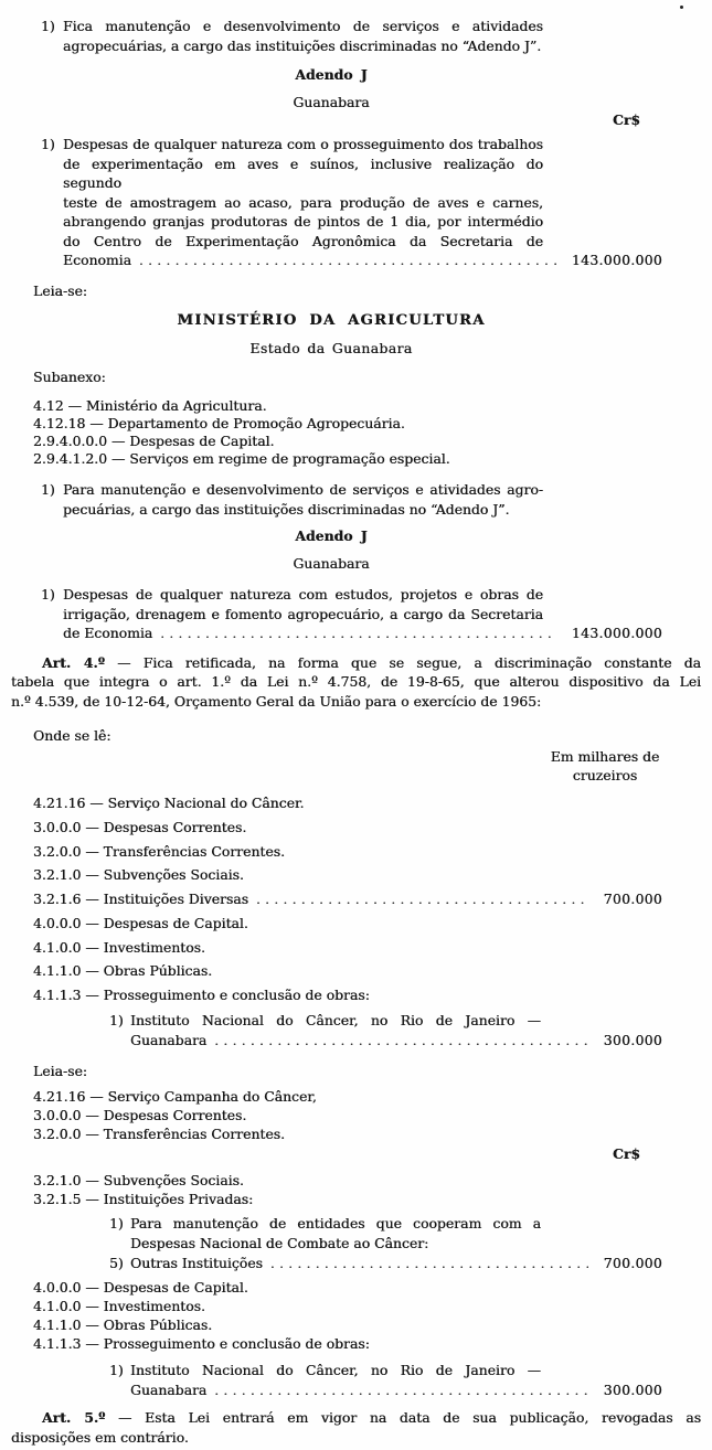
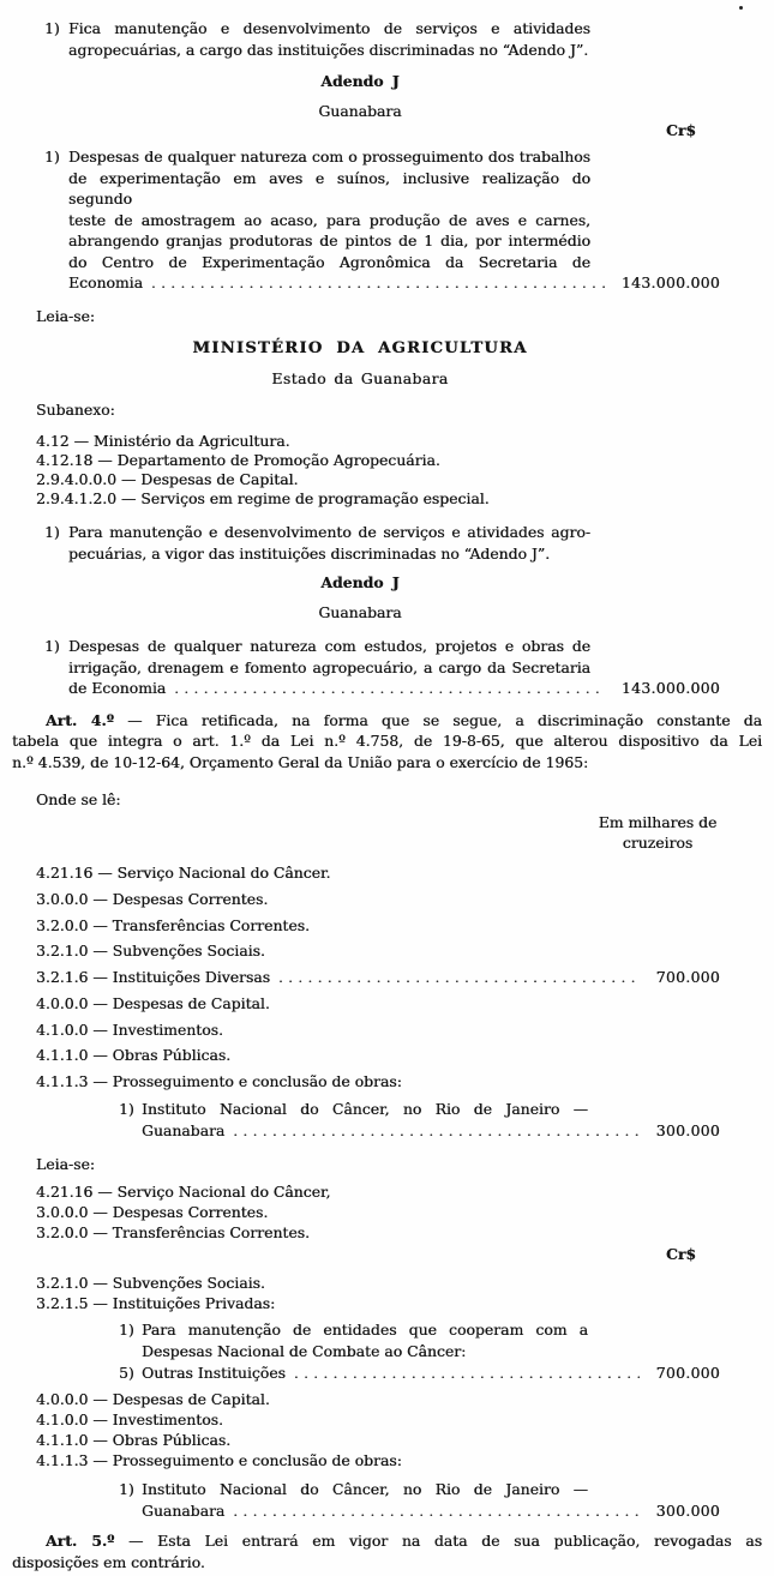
  1)
  Fica manutenção e desenvolvimento de serviços e atividades
  agropecuárias, a cargo das instituições discriminadas no “Adendo J”.
  Adendo J
  Guanabara
  Cr$
  1)
  Despesas de qualquer natureza com o prosseguimento dos trabalhos
  de experimentação em aves e suínos, inclusive realização do segundo
  teste de amostragem ao acaso, para produção de aves e carnes,
  abrangendo granjas produtoras de pintos de 1 dia, por intermédio
  do Centro de Experimentação Agronômica da Secretaria de
  Economia
  143.000.000
  Leia-se:
  MINISTÉRIO DA AGRICULTURA
  Estado da Guanabara
  Subanexo:
  4.12 — Ministério da Agricultura.
  4.12.18 — Departamento de Promoção Agropecuária.
  2.9.4.0.0.0 — Despesas de Capital.
  2.9.4.1.2.0 — Serviços em regime de programação especial.
  1)
  Para manutenção e desenvolvimento de serviços e atividades agro-
- pecuárias, a cargo das instituições discriminadas no “Adendo J”.
+ pecuárias, a vigor das instituições discriminadas no “Adendo J”.
  Adendo J
  Guanabara
  1)
  Despesas de qualquer natureza com estudos, projetos e obras de
  irrigação, drenagem e fomento agropecuário, a cargo da Secretaria
  de Economia
  143.000.000
  Art. 4.º — Fica retificada, na forma que se segue, a discriminação constante da
  tabela que integra o art. 1.º da Lei n.º 4.758, de 19-8-65, que alterou dispositivo da Lei
  n.º 4.539, de 10-12-64, Orçamento Geral da União para o exercício de 1965:
  Onde se lê:
  Em milhares de
  cruzeiros
  4.21.16 — Serviço Nacional do Câncer.
  3.0.0.0 — Despesas Correntes.
  3.2.0.0 — Transferências Correntes.
  3.2.1.0 — Subvenções Sociais.
  3.2.1.6 — Instituições Diversas
  700.000
  4.0.0.0 — Despesas de Capital.
  4.1.0.0 — Investimentos.
  4.1.1.0 — Obras Públicas.
  4.1.1.3 — Prosseguimento e conclusão de obras:
  1)
  Instituto Nacional do Câncer, no Rio de Janeiro —
  Guanabara
  300.000
  Leia-se:
- 4.21.16 — Serviço Campanha do Câncer,
+ 4.21.16 — Serviço Nacional do Câncer,
  3.0.0.0 — Despesas Correntes.
  3.2.0.0 — Transferências Correntes.
  Cr$
  3.2.1.0 — Subvenções Sociais.
  3.2.1.5 — Instituições Privadas:
  1)
  Para manutenção de entidades que cooperam com a
  Despesas Nacional de Combate ao Câncer:
  5)
  Outras Instituições
  700.000
  4.0.0.0 — Despesas de Capital.
  4.1.0.0 — Investimentos.
  4.1.1.0 — Obras Públicas.
  4.1.1.3 — Prosseguimento e conclusão de obras:
  1)
  Instituto Nacional do Câncer, no Rio de Janeiro —
  Guanabara
  300.000
  Art. 5.º — Esta Lei entrará em vigor na data de sua publicação, revogadas as
  disposições em contrário.
